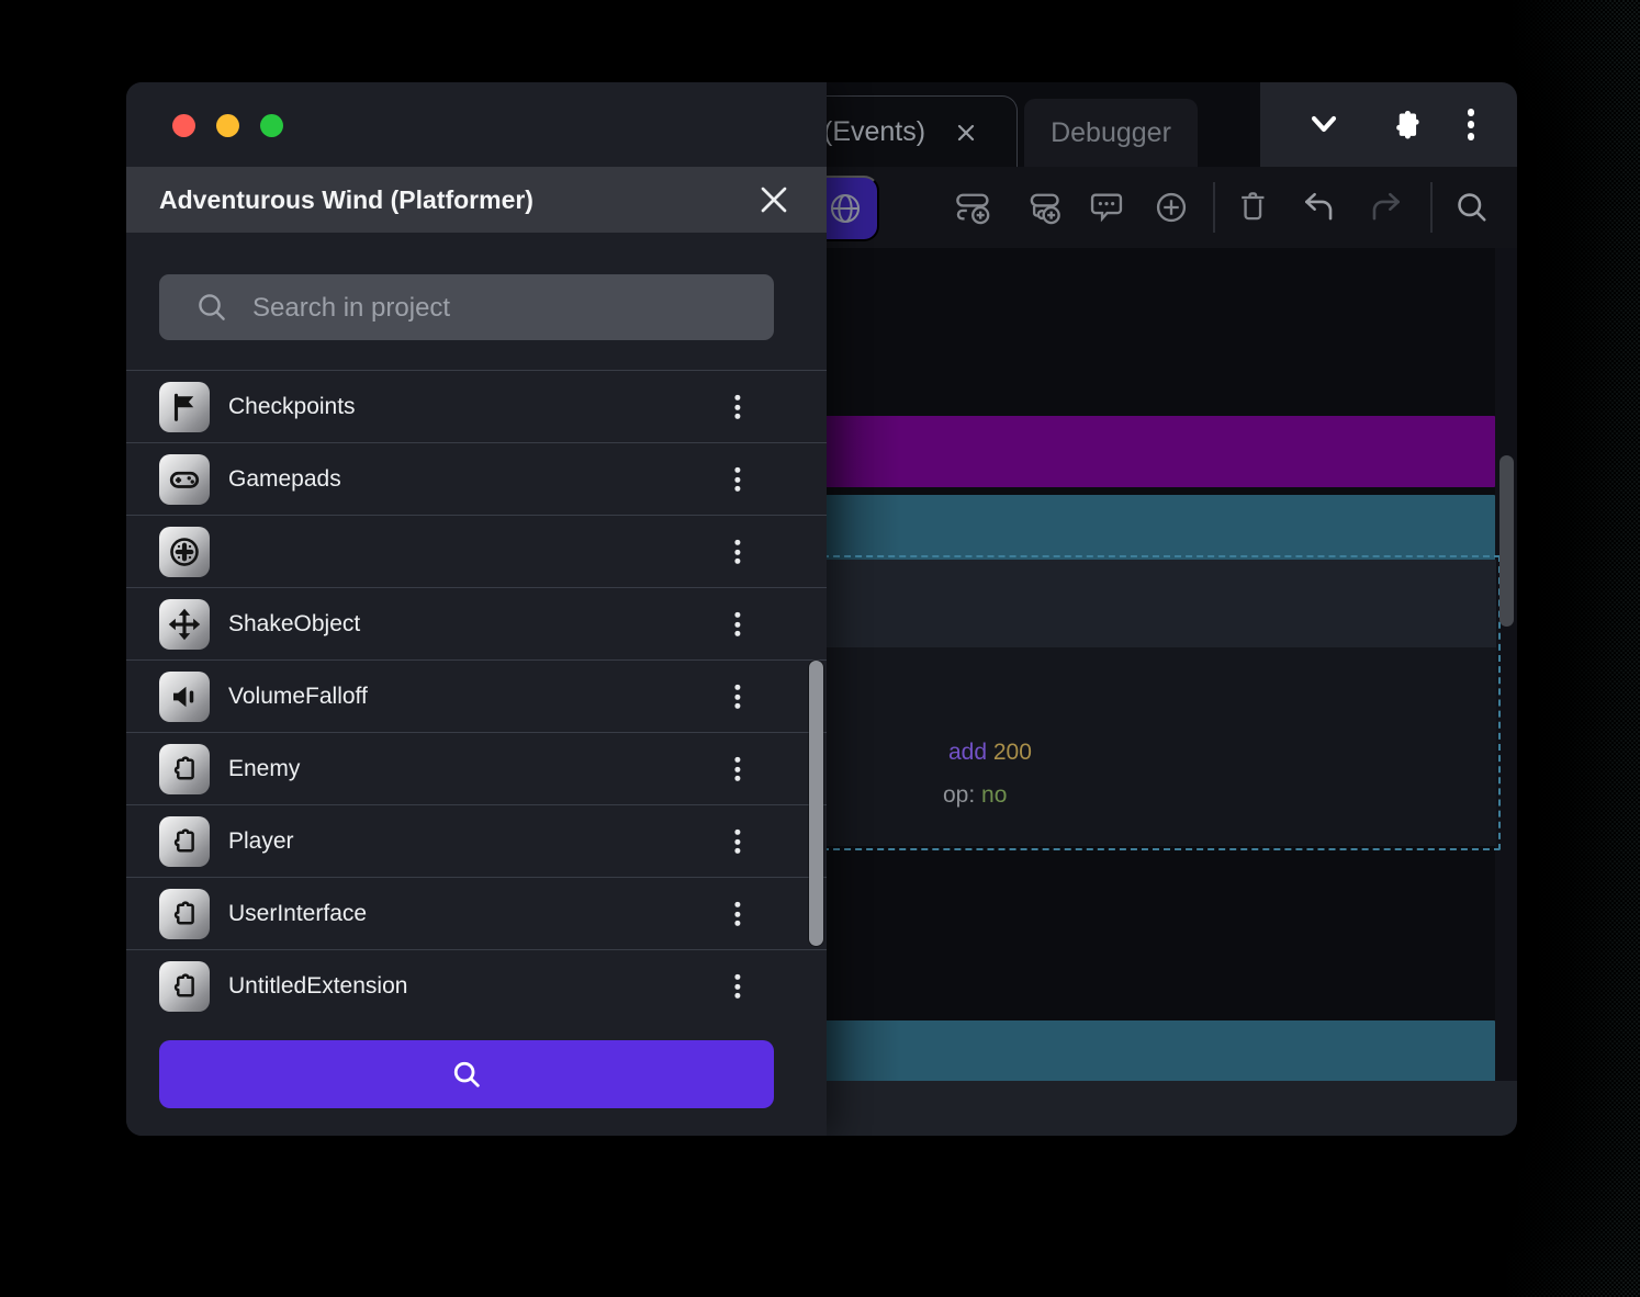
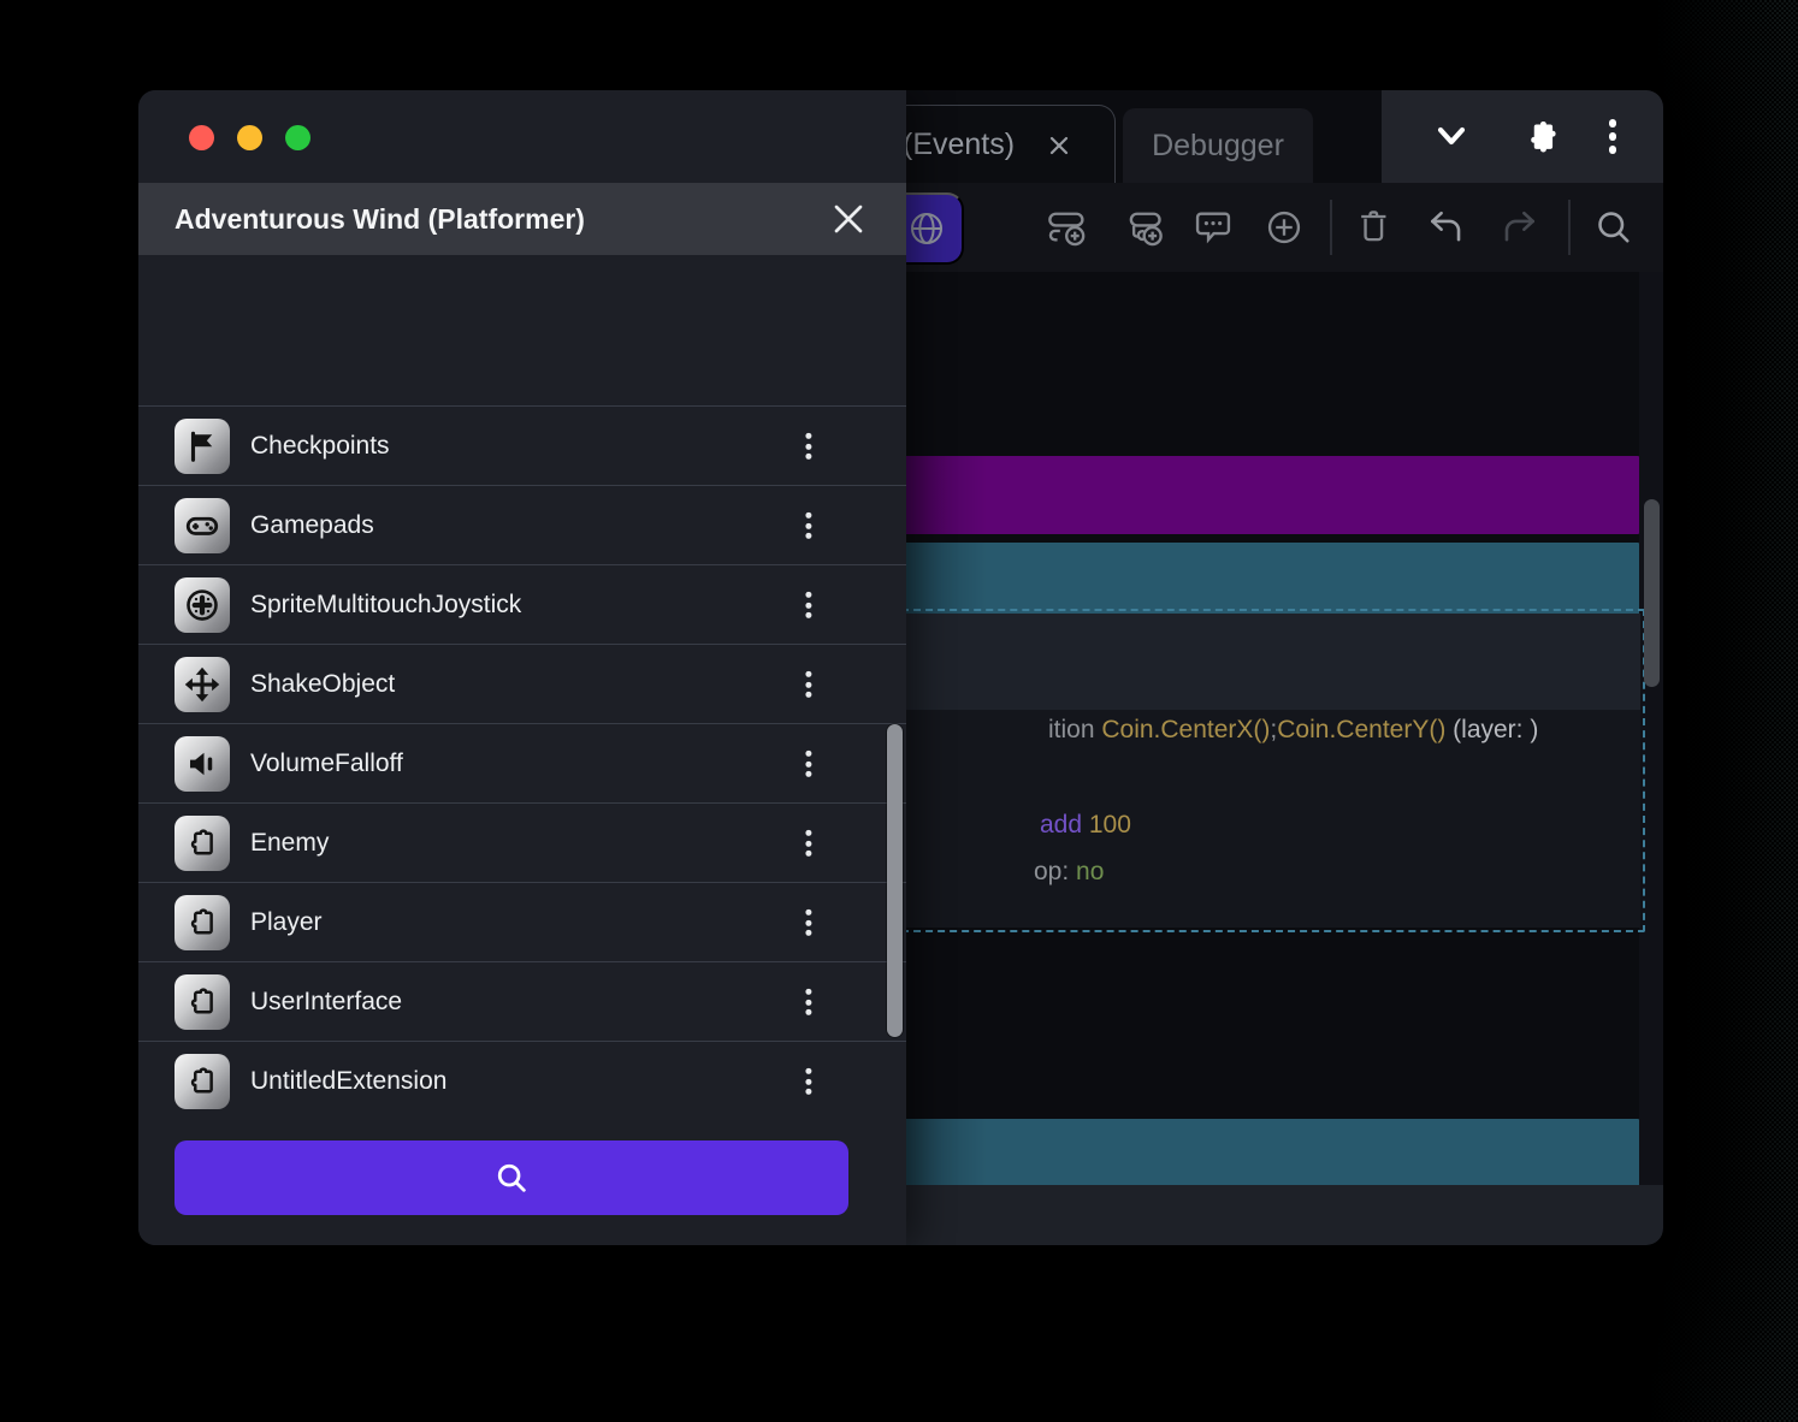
  (Events)
  Debugger
+ ition Coin.CenterX();Coin.CenterY() (layer: )
- add 200
+ add 100
  op: no
  Adventurous Wind (Platformer)
- Search in project
  Checkpoints
  Gamepads
+ SpriteMultitouchJoystick
  ShakeObject
  VolumeFalloff
  Enemy
  Player
  UserInterface
  UntitledExtension
